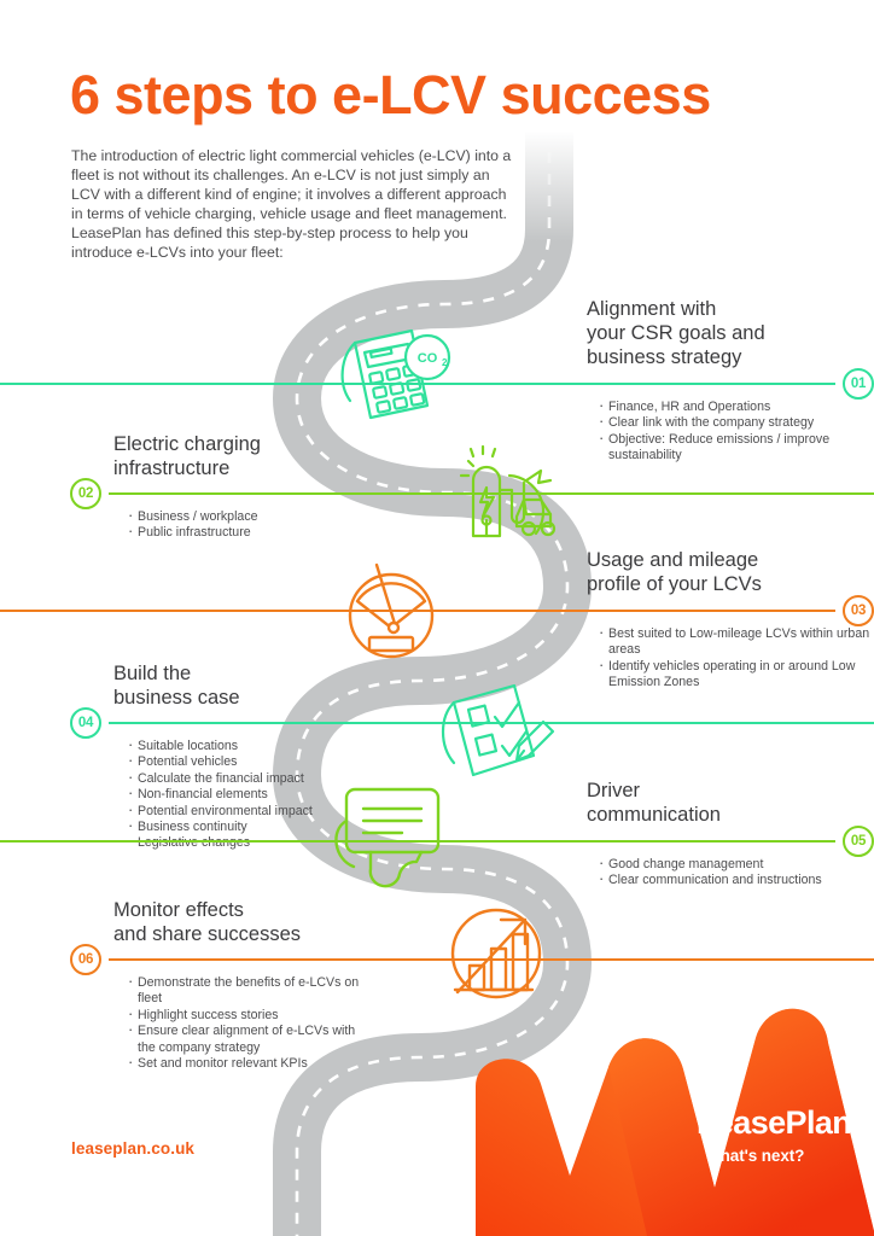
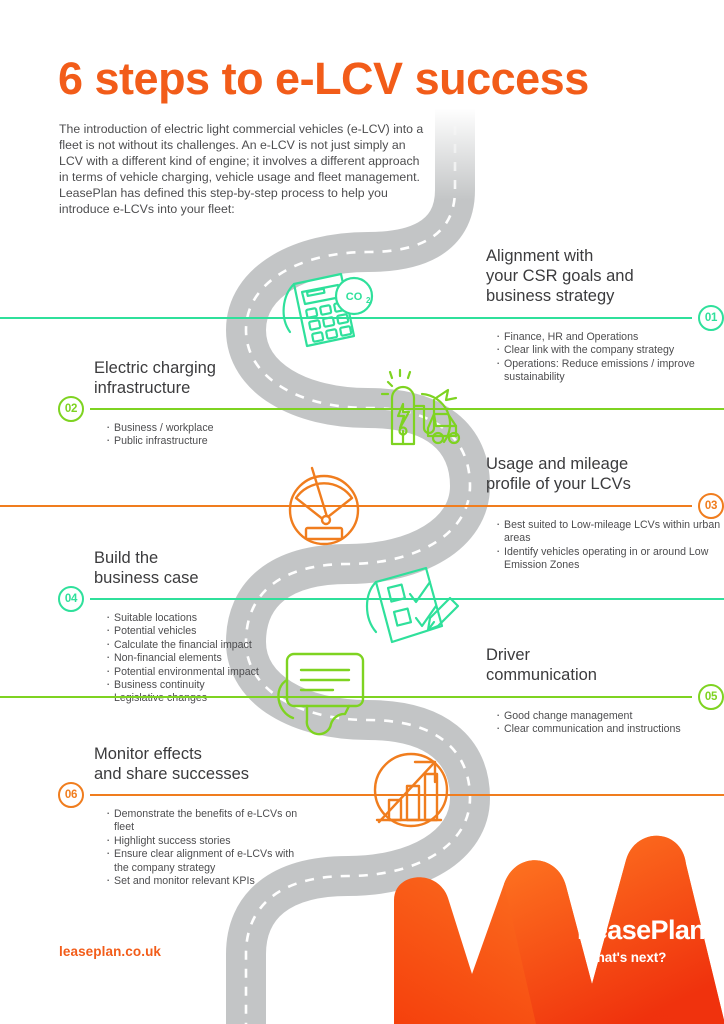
  CO
  2
  6 steps to e-LCV success
  The introduction of electric light commercial vehicles (e-LCV) into a fleet is not without its challenges. An e-LCV is not just simply an LCV with a different kind of engine; it involves a different approach in terms of vehicle charging, vehicle usage and fleet management. LeasePlan has defined this step-by-step process to help you introduce e-LCVs into your fleet:
  Alignment with
  your CSR goals and
  business strategy
  01
  Finance, HR and Operations
  Clear link with the company strategy
- Objective: Reduce emissions / improve sustainability
+ Operations: Reduce emissions / improve sustainability
  Electric charging
  infrastructure
  02
  Business / workplace
  Public infrastructure
  Usage and mileage
  profile of your LCVs
  03
  Best suited to Low-mileage LCVs within urban areas
  Identify vehicles operating in or around Low Emission Zones
  Build the
  business case
  04
  Suitable locations
  Potential vehicles
  Calculate the financial impact
  Non-financial elements
  Potential environmental impact
  Business continuity
  Legislative changes
  Driver
  communication
  05
  Good change management
  Clear communication and instructions
  Monitor effects
  and share successes
  06
  Demonstrate the benefits of e-LCVs on fleet
  Highlight success stories
  Ensure clear alignment of e-LCVs with the company strategy
  Set and monitor relevant KPIs
  leaseplan.co.uk
  LeasePlan
  What's next?
